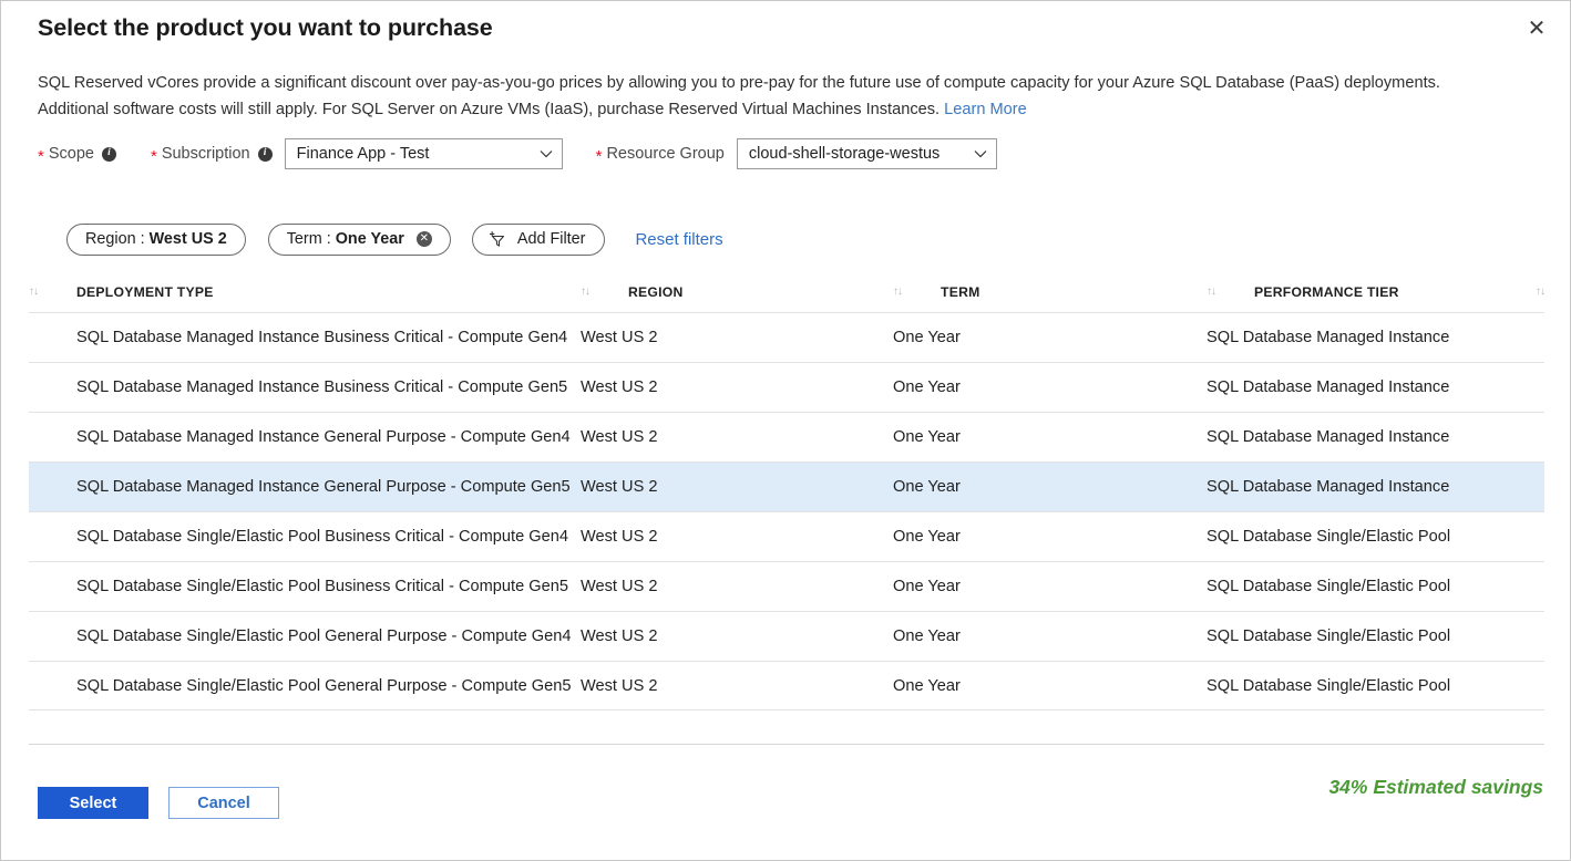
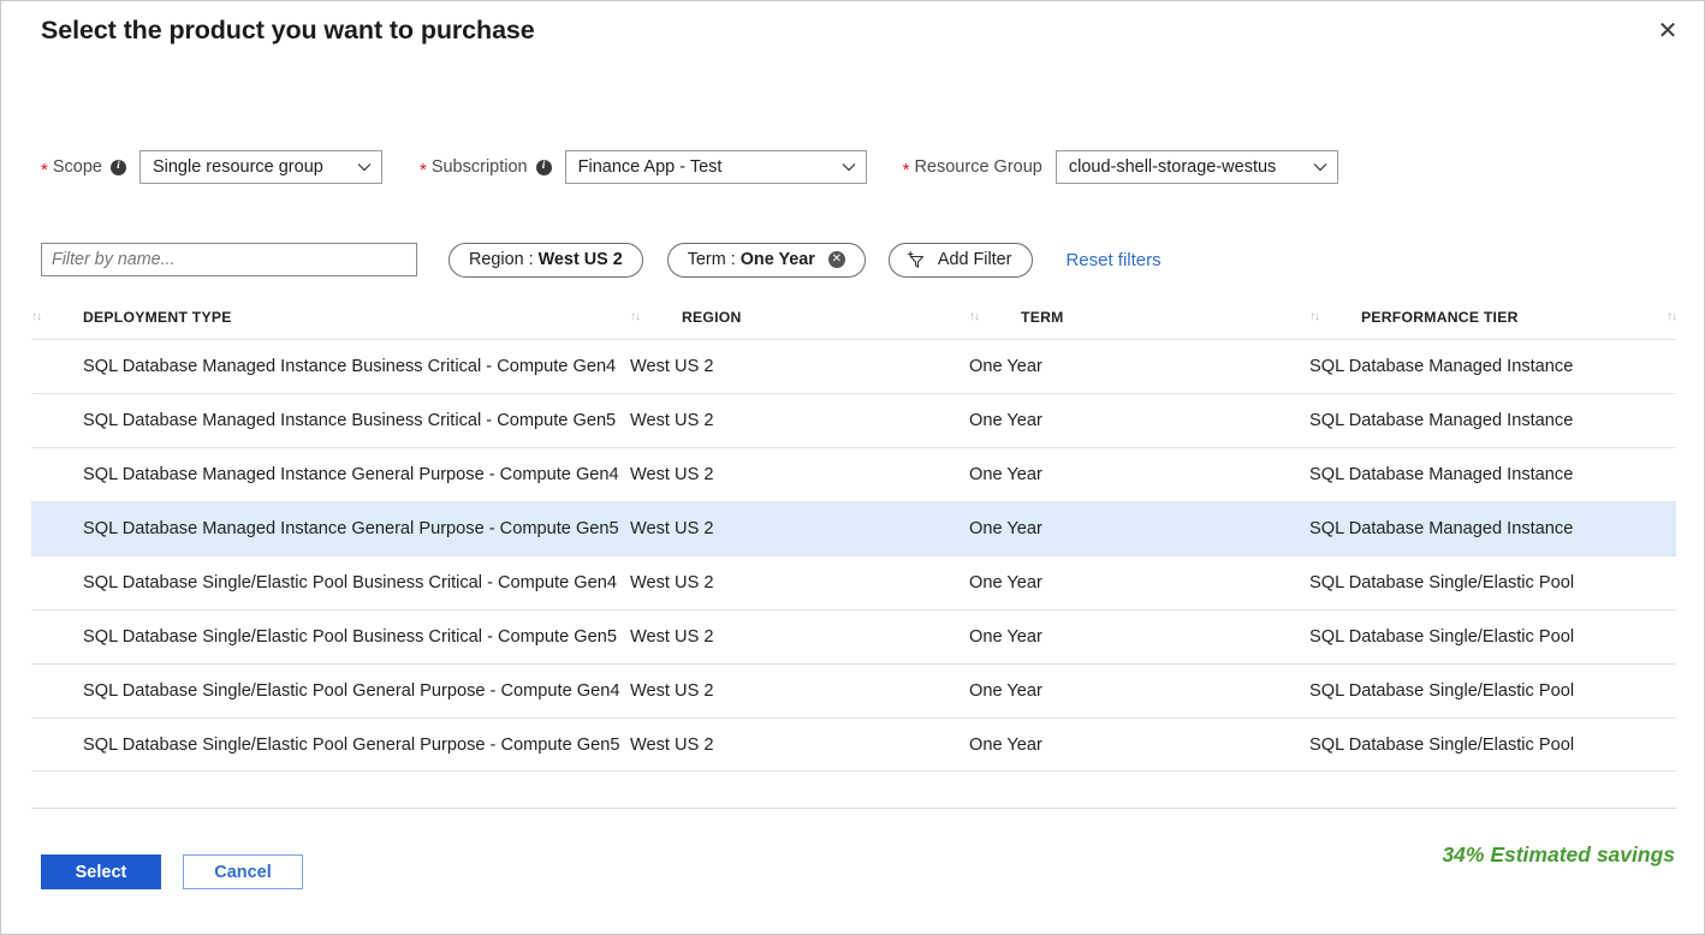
  Select the product you want to purchase
  ✕
- SQL Reserved vCores provide a significant discount over pay-as-you-go prices by allowing you to pre-pay for the future use of compute capacity for your Azure SQL Database (PaaS) deployments. Additional software costs will still apply. For SQL Server on Azure VMs (IaaS), purchase Reserved Virtual Machines Instances. Learn More
  *
  Scope
  i
+ Single resource group
  *
  Subscription
  i
  Finance App - Test
  *
  Resource Group
  cloud-shell-storage-westus
+ Filter by name...
  Region :
  West US 2
  Term :
  One Year
  ✕
  Add Filter
  Reset filters
  ↑↓
  DEPLOYMENT TYPE
  ↑↓
  REGION
  ↑↓
  TERM
  ↑↓
  PERFORMANCE TIER
  ↑↓
  SQL Database Managed Instance Business Critical - Compute Gen4
  West US 2
  One Year
  SQL Database Managed Instance
  SQL Database Managed Instance Business Critical - Compute Gen5
  West US 2
  One Year
  SQL Database Managed Instance
  SQL Database Managed Instance General Purpose - Compute Gen4
  West US 2
  One Year
  SQL Database Managed Instance
  SQL Database Managed Instance General Purpose - Compute Gen5
  West US 2
  One Year
  SQL Database Managed Instance
  SQL Database Single/Elastic Pool Business Critical - Compute Gen4
  West US 2
  One Year
  SQL Database Single/Elastic Pool
  SQL Database Single/Elastic Pool Business Critical - Compute Gen5
  West US 2
  One Year
  SQL Database Single/Elastic Pool
  SQL Database Single/Elastic Pool General Purpose - Compute Gen4
  West US 2
  One Year
  SQL Database Single/Elastic Pool
  SQL Database Single/Elastic Pool General Purpose - Compute Gen5
  West US 2
  One Year
  SQL Database Single/Elastic Pool
  Select
  Cancel
  34% Estimated savings
